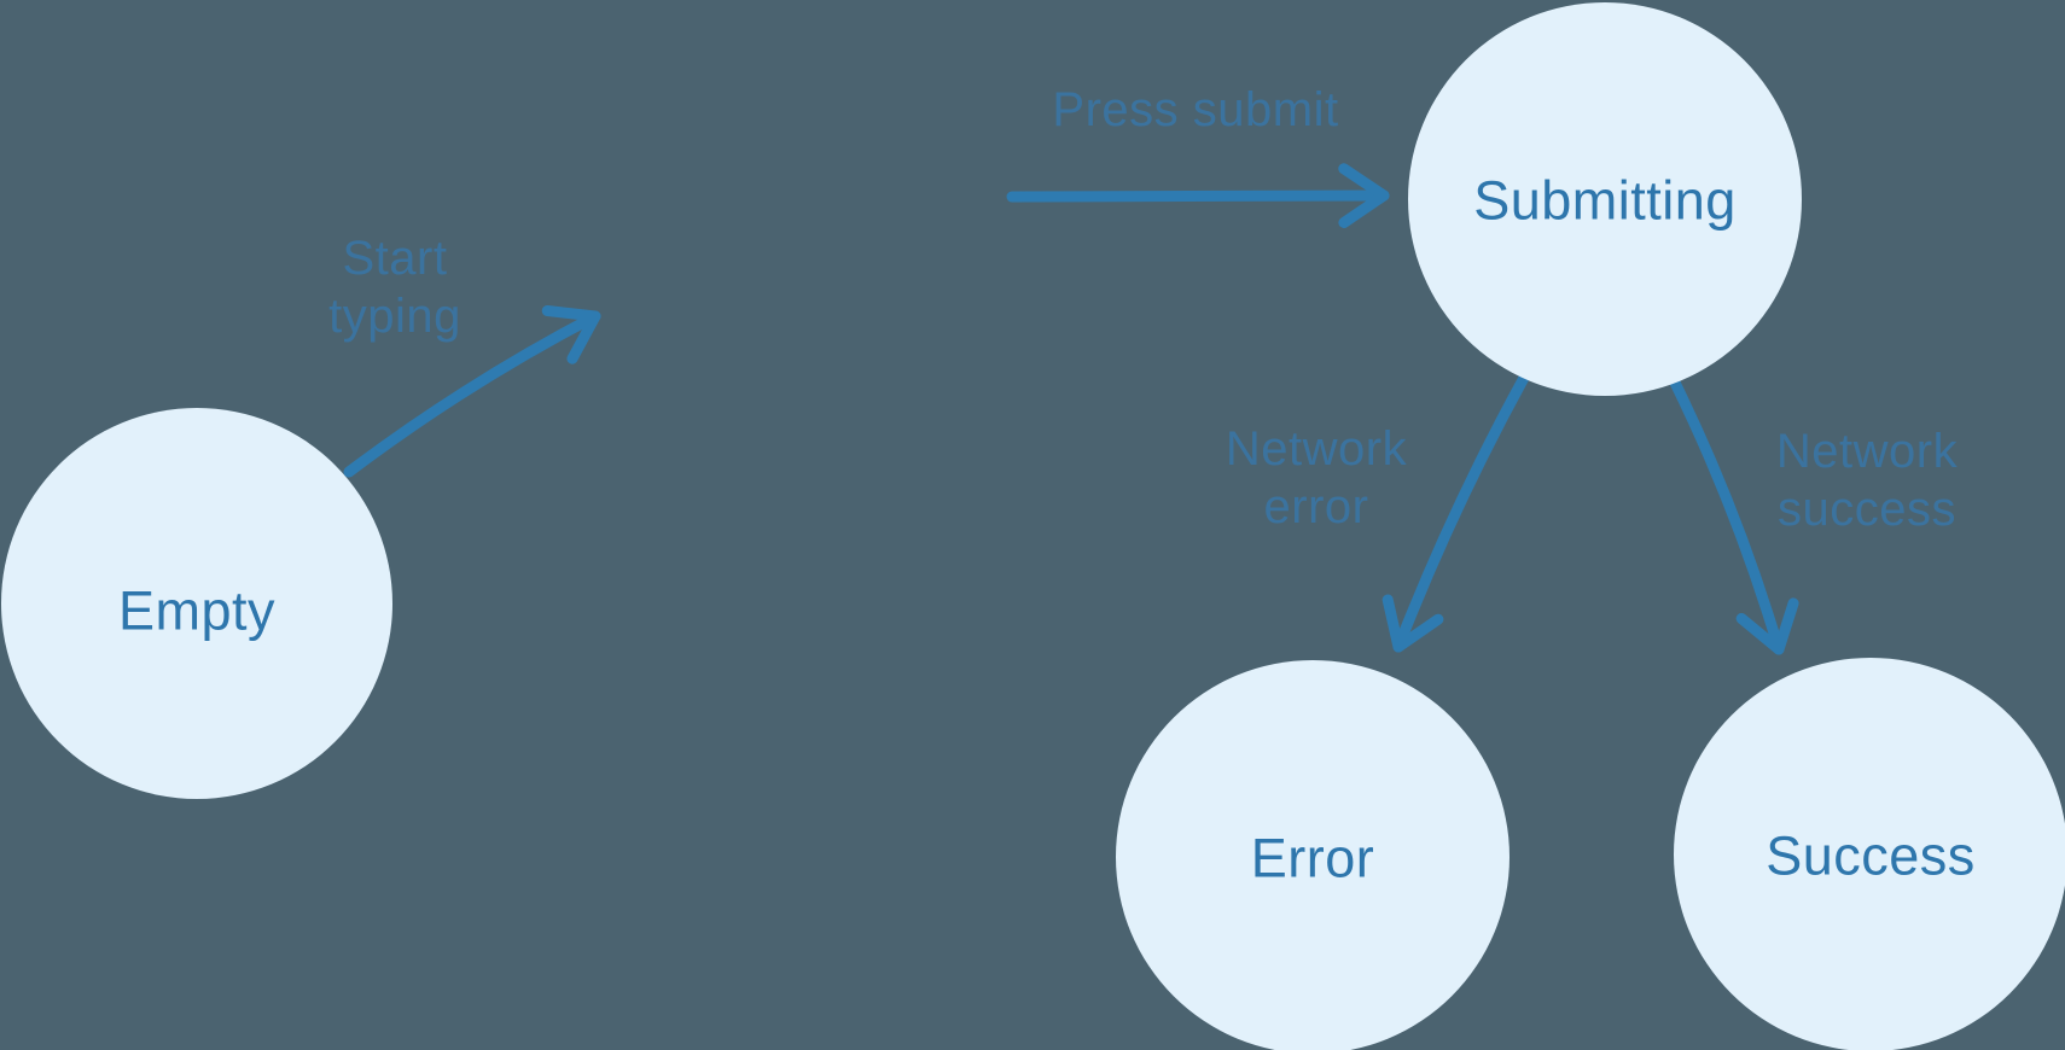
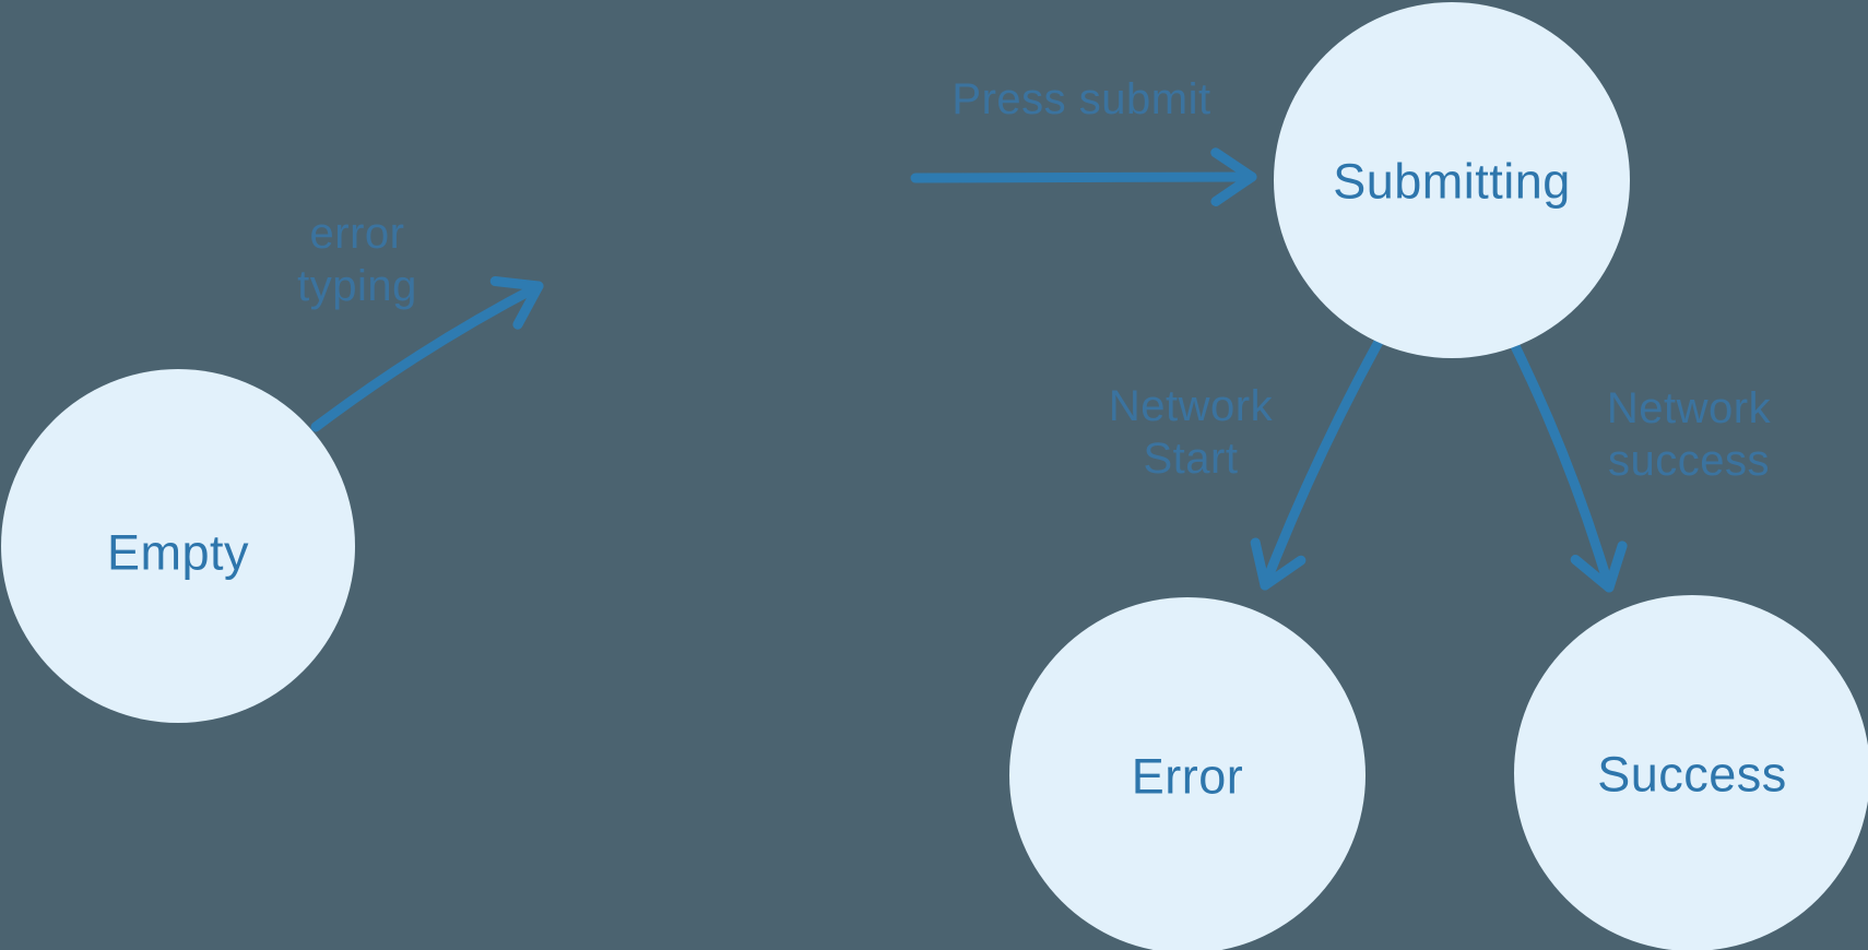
- Start typing
+ error typing
  Press submit
- Network error
+ Network Start
  Network success
  Empty
  Submitting
  Error
  Success
